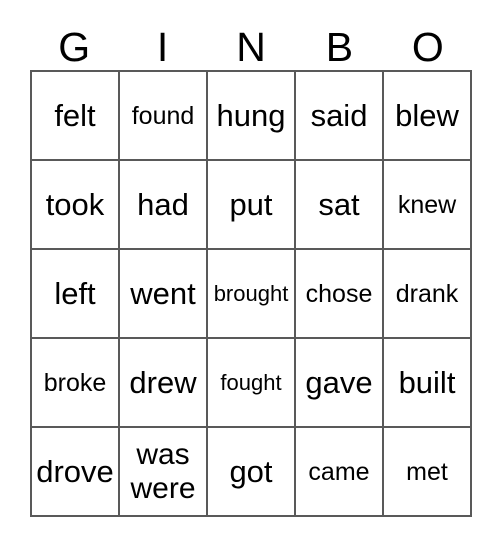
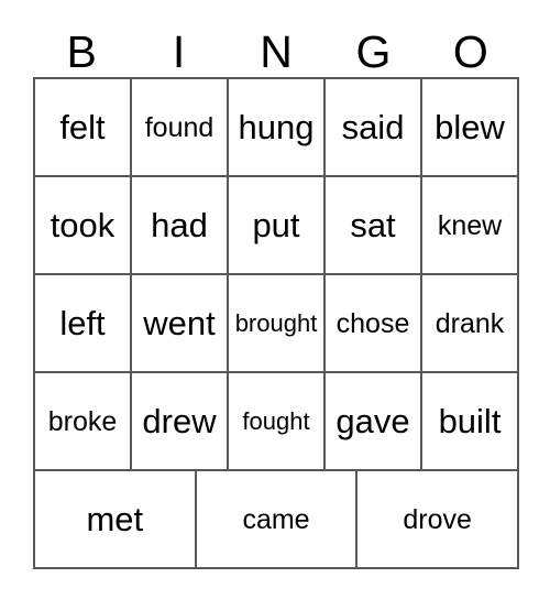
- G
+ B
  I
  N
- B
+ G
  O
  felt
  found
  hung
  said
  blew
  took
  had
  put
  sat
  knew
  left
  went
  brought
  chose
  drank
  broke
  drew
  fought
  gave
  built
- drove
+ met
- was
- were
- got
  came
- met
+ drove
